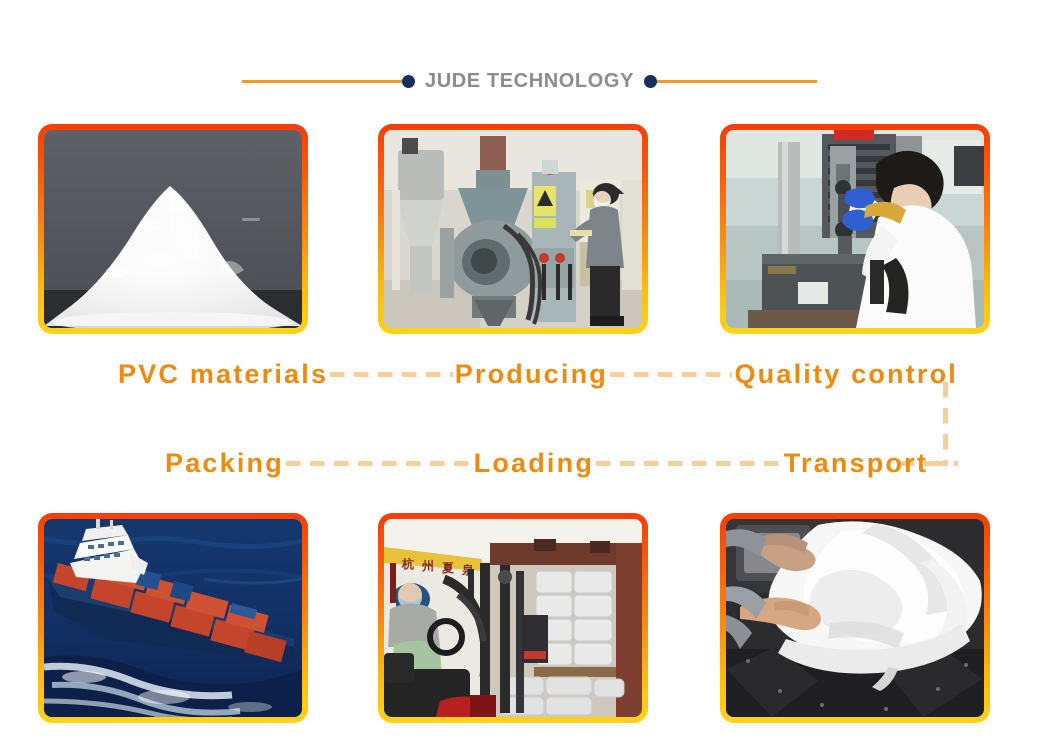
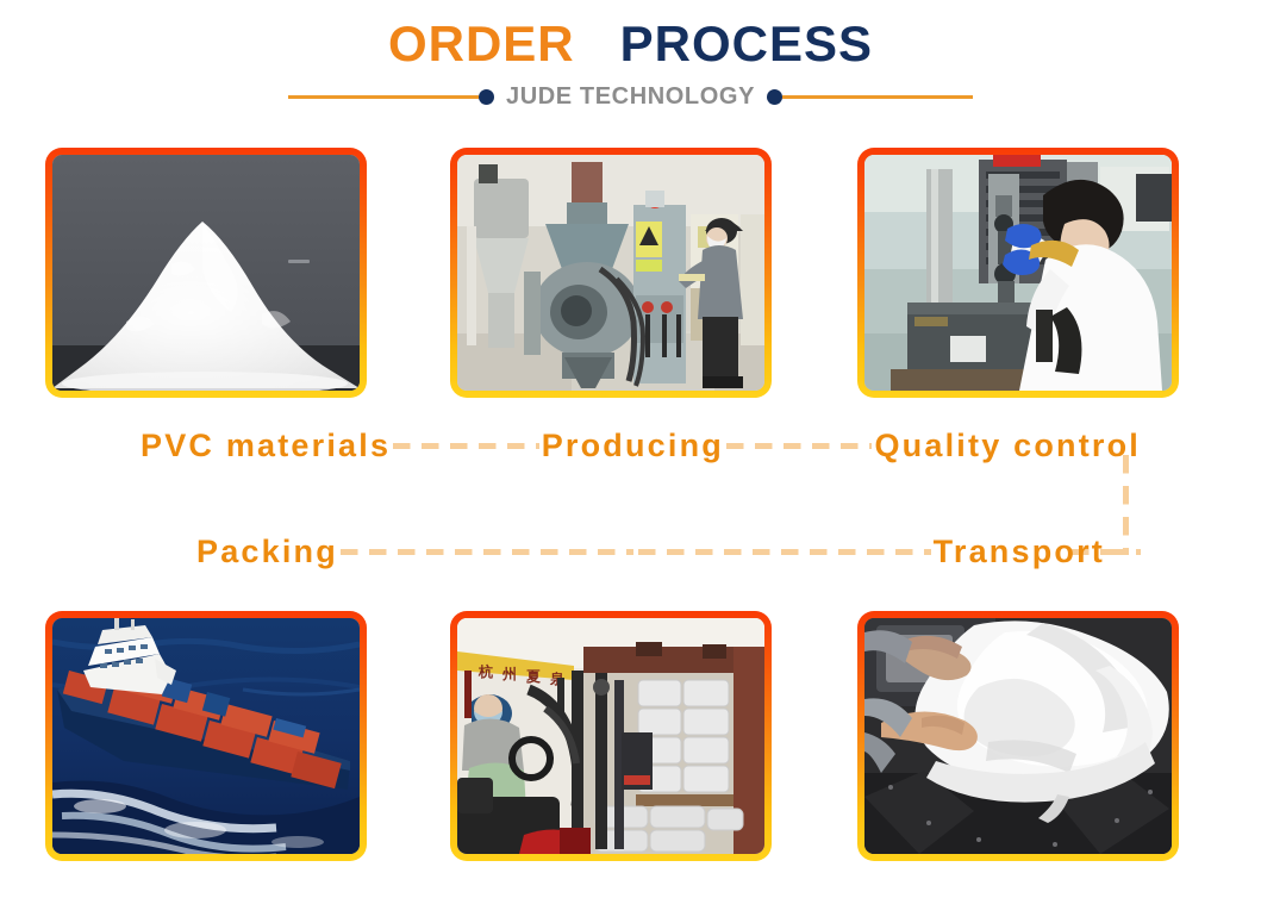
+ ORDER PROCESS
  JUDE TECHNOLOGY
  PVC materials
  Producing
  Quality control
  Packing
- Loading
  Transport
  杭
  州
  夏
